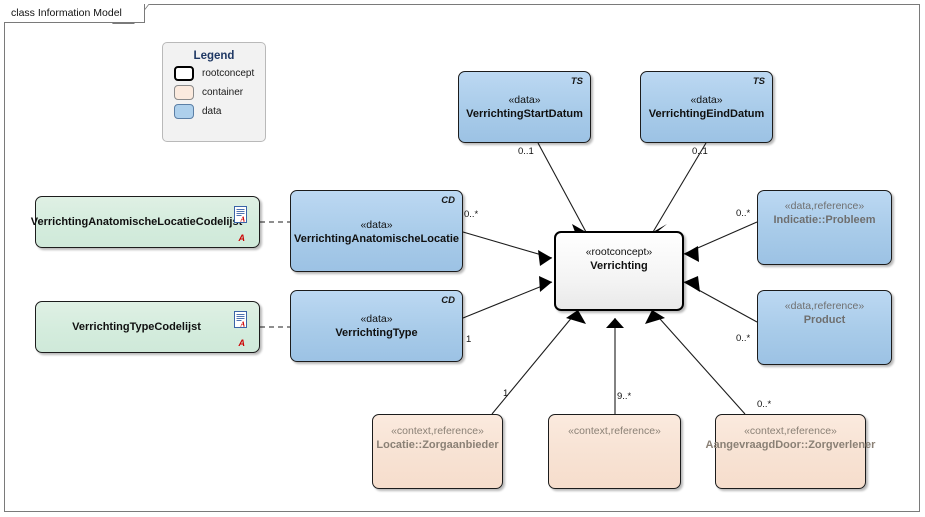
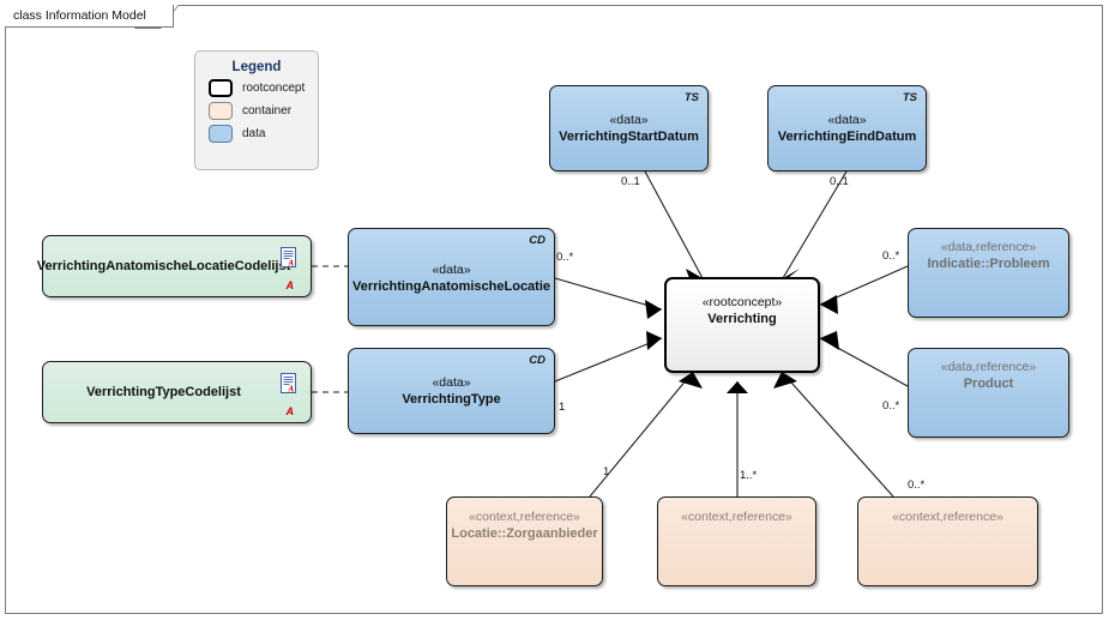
  class Information Model
  Legend
  rootconcept
  container
  data
  TS
  «data»
  VerrichtingStartDatum
  TS
  «data»
  VerrichtingEindDatum
  CD
  «data»
  VerrichtingAnatomischeLocatie
  CD
  «data»
  VerrichtingType
  VerrichtingAnatomischeLocatieCodelij
  A
  A
  VerrichtingTypeCodelijst
  A
  A
  «rootconcept»
  Verrichting
  «data,reference»
  Indicatie::Probleem
  «data,reference»
  Product
  «context,reference»
  Locatie::Zorgaanbieder
  «context,reference»
  «context,reference»
- AangevraagdDoor::Zorgverlener
  0..1
  0..1
  0..*
  1
  0..*
  0..*
  1
- 9..*
+ 1..*
  0..*
